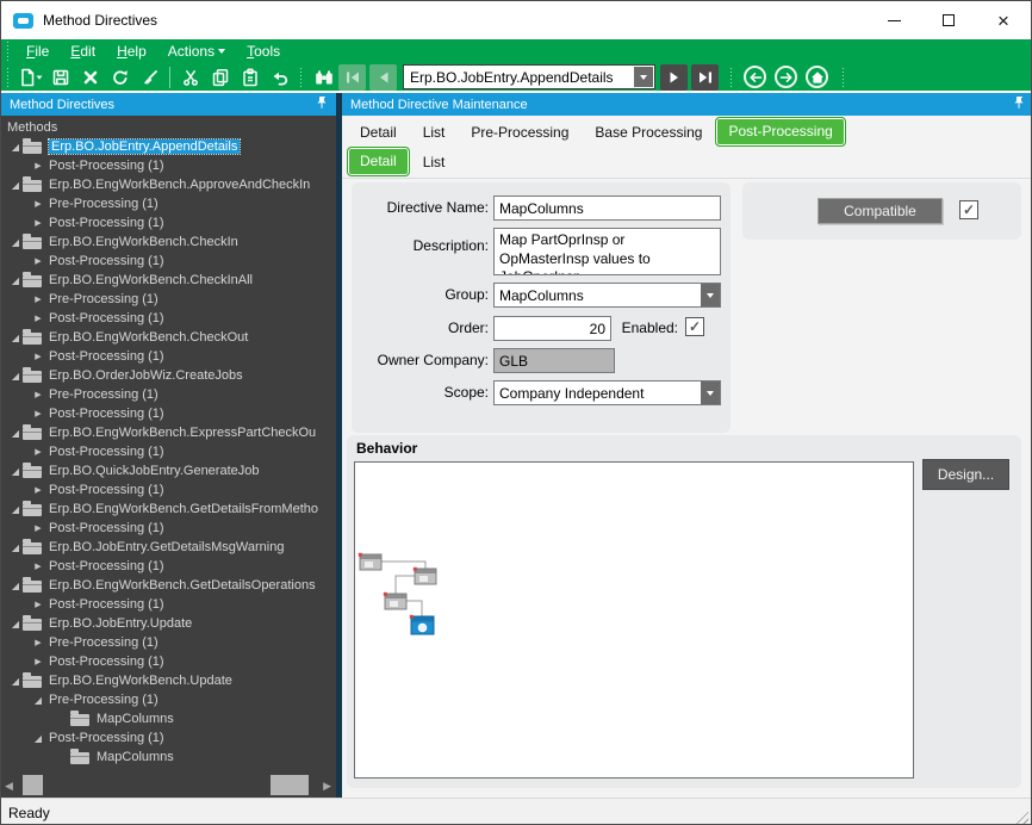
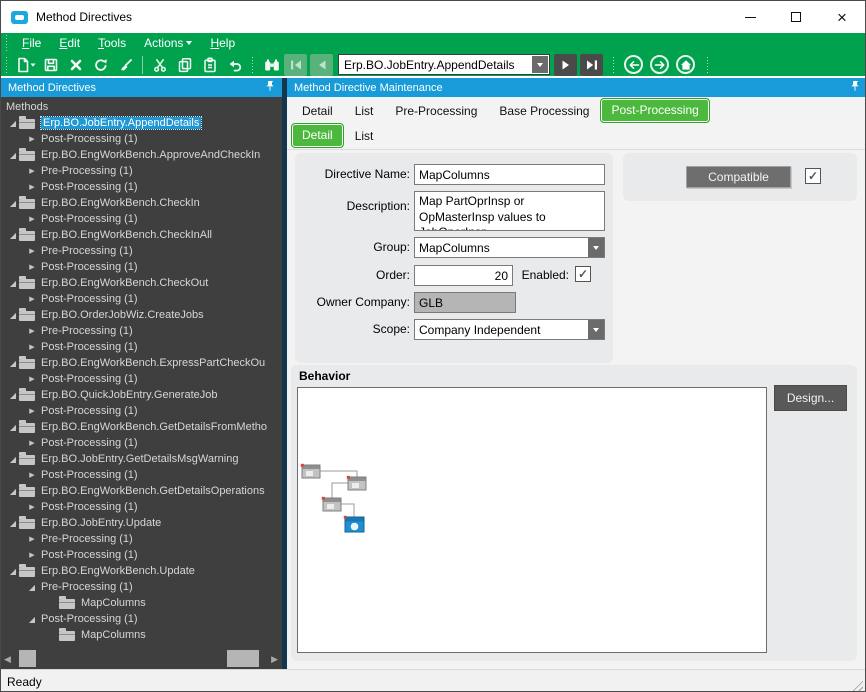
  Method Directives
  ×
  File
  Edit
- Help
+ Tools
  Actions
- Tools
+ Help
  Erp.BO.JobEntry.AppendDetails
  Method Directives
  Method Directive Maintenance
  Methods
  ◢
  Erp.BO.JobEntry.AppendDetails
  Post-Processing (1)
  ◢
  Erp.BO.EngWorkBench.ApproveAndCheckIn
  Pre-Processing (1)
  Post-Processing (1)
  ◢
  Erp.BO.EngWorkBench.CheckIn
  Post-Processing (1)
  ◢
  Erp.BO.EngWorkBench.CheckInAll
  Pre-Processing (1)
  Post-Processing (1)
  ◢
  Erp.BO.EngWorkBench.CheckOut
  Post-Processing (1)
  ◢
  Erp.BO.OrderJobWiz.CreateJobs
  Pre-Processing (1)
  Post-Processing (1)
  ◢
  Erp.BO.EngWorkBench.ExpressPartCheckOu
  Post-Processing (1)
  ◢
  Erp.BO.QuickJobEntry.GenerateJob
  Post-Processing (1)
  ◢
  Erp.BO.EngWorkBench.GetDetailsFromMetho
  Post-Processing (1)
  ◢
  Erp.BO.JobEntry.GetDetailsMsgWarning
  Post-Processing (1)
  ◢
  Erp.BO.EngWorkBench.GetDetailsOperations
  Post-Processing (1)
  ◢
  Erp.BO.JobEntry.Update
  Pre-Processing (1)
  Post-Processing (1)
  ◢
  Erp.BO.EngWorkBench.Update
  ◢
  Pre-Processing (1)
  MapColumns
  ◢
  Post-Processing (1)
  MapColumns
  ◀
  ▶
  Detail
  List
  Pre-Processing
  Base Processing
  Post-Processing
  Detail
  List
  Directive Name:
  MapColumns
  Description:
  Group:
  MapColumns
  Order:
  20
  Enabled:
  Owner Company:
  GLB
  Scope:
  Company Independent
  Compatible
  Behavior
  Design...
  Ready
